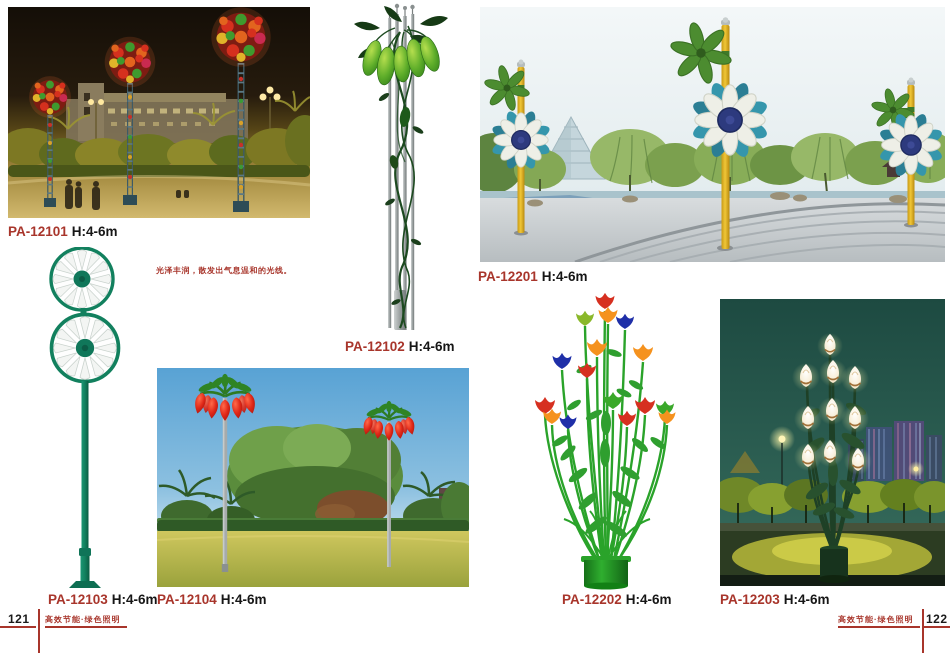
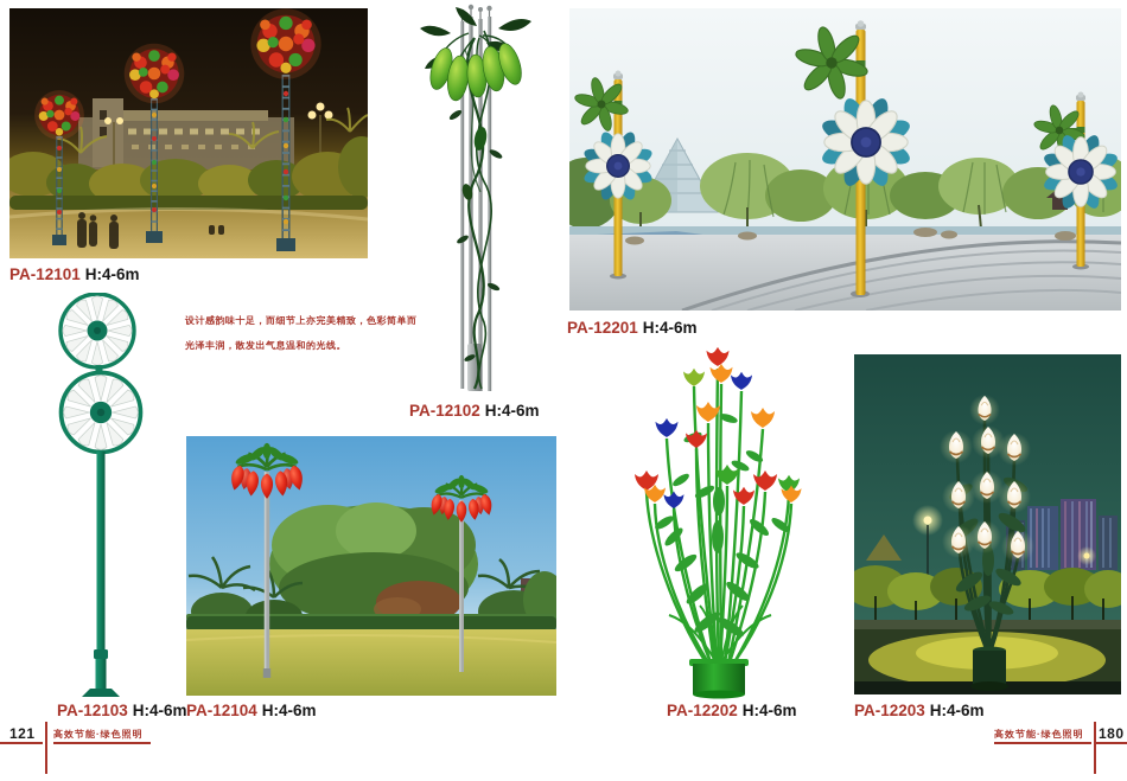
  PA-12101 H:4-6m
  PA-12102 H:4-6m
  PA-12201 H:4-6m
+ 设计感韵味十足，而细节上亦完美精致，色彩简单而
  光泽丰润，散发出气息温和的光线。
  PA-12103 H:4-6m
  PA-12104 H:4-6m
  PA-12202 H:4-6m
  PA-12203 H:4-6m
  121
  高效节能·绿色照明
  高效节能·绿色照明
- 122
+ 180
